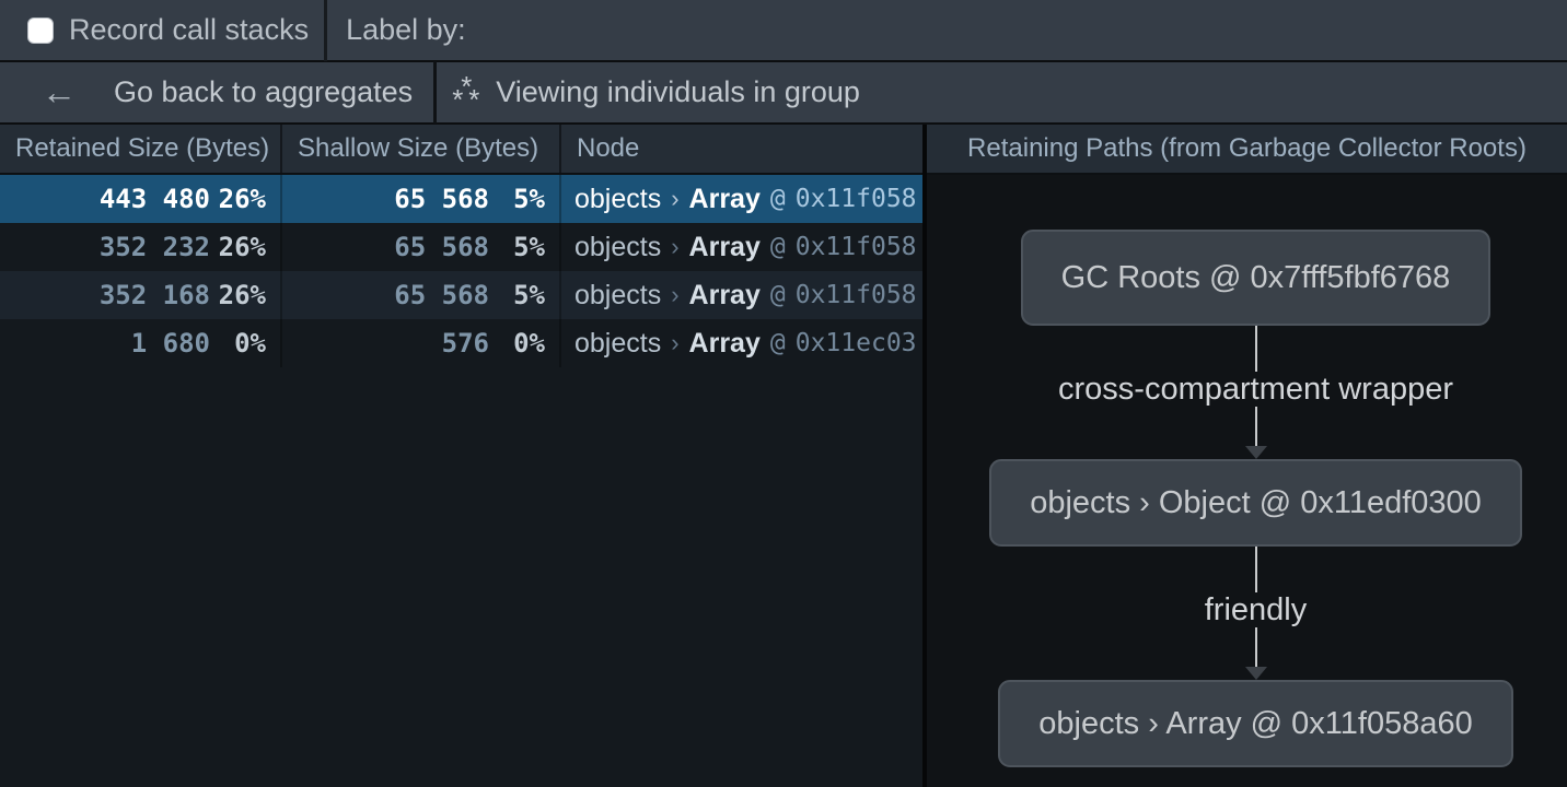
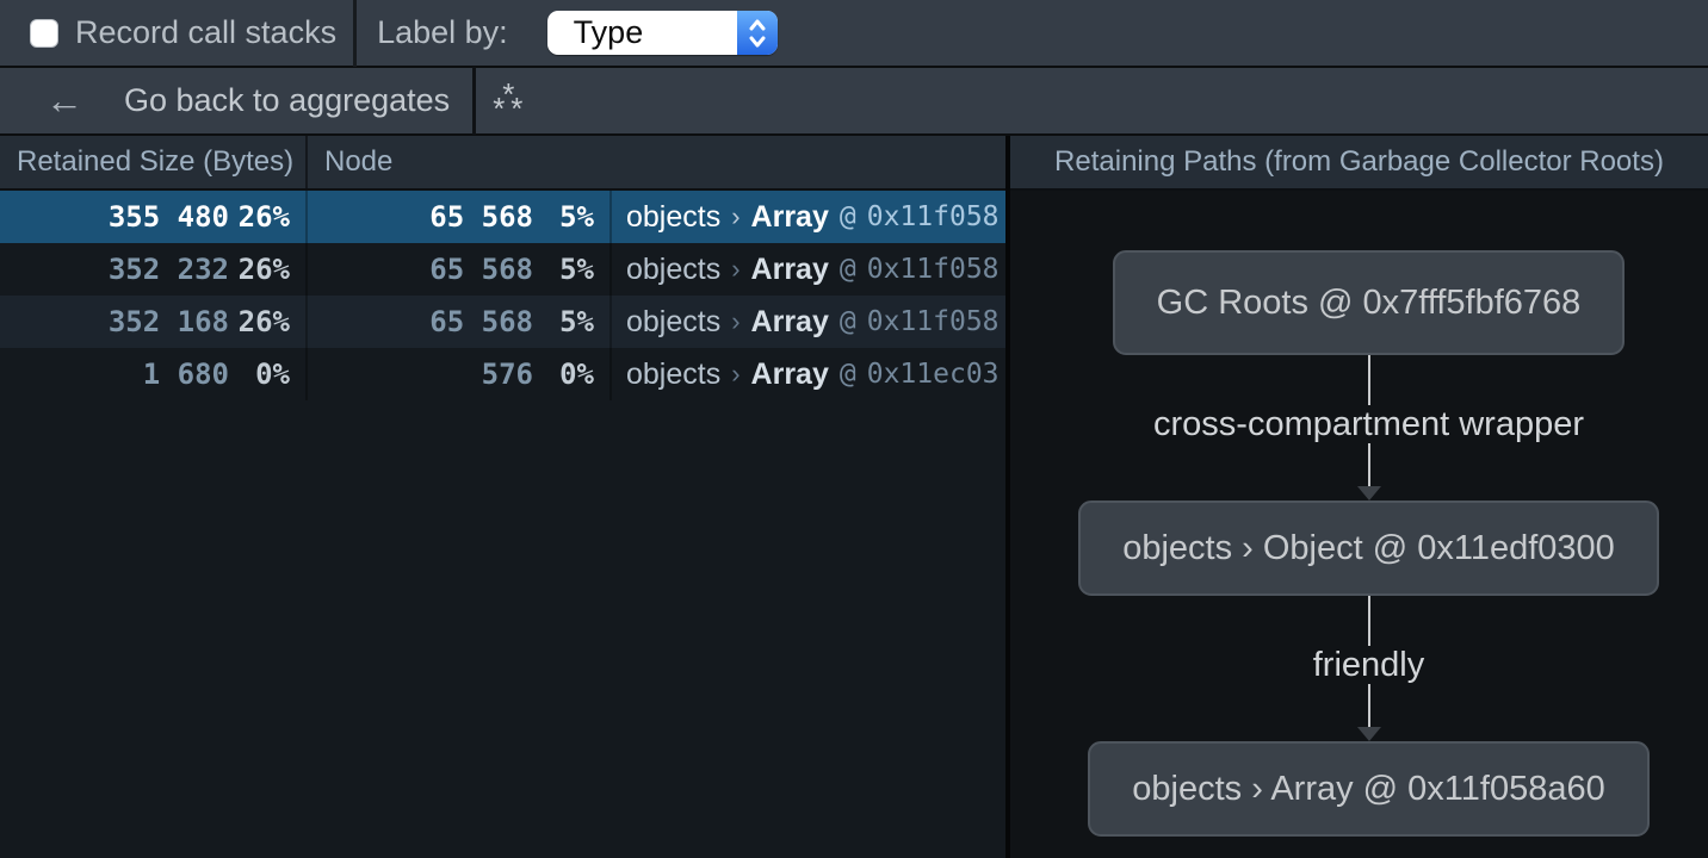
  Record call stacks
  Label by:
+ Type
  ←
  Go back to aggregates
  *
  *
  *
- Viewing individuals in group
  Retained Size (Bytes)
- Shallow Size (Bytes)
  Node
- 443 480
+ 355 480
  26%
  65 568
  5%
  objects
  ›
  Array
  @
  0x11f058
  352 232
  26%
  65 568
  5%
  objects
  ›
  Array
  @
  0x11f058
  352 168
  26%
  65 568
  5%
  objects
  ›
  Array
  @
  0x11f058
  1 680
  0%
  576
  0%
  objects
  ›
  Array
  @
  0x11ec03
  Retaining Paths (from Garbage Collector Roots)
  GC Roots @ 0x7fff5fbf6768
  cross-compartment wrapper
  objects › Object @ 0x11edf0300
  friendly
  objects › Array @ 0x11f058a60
